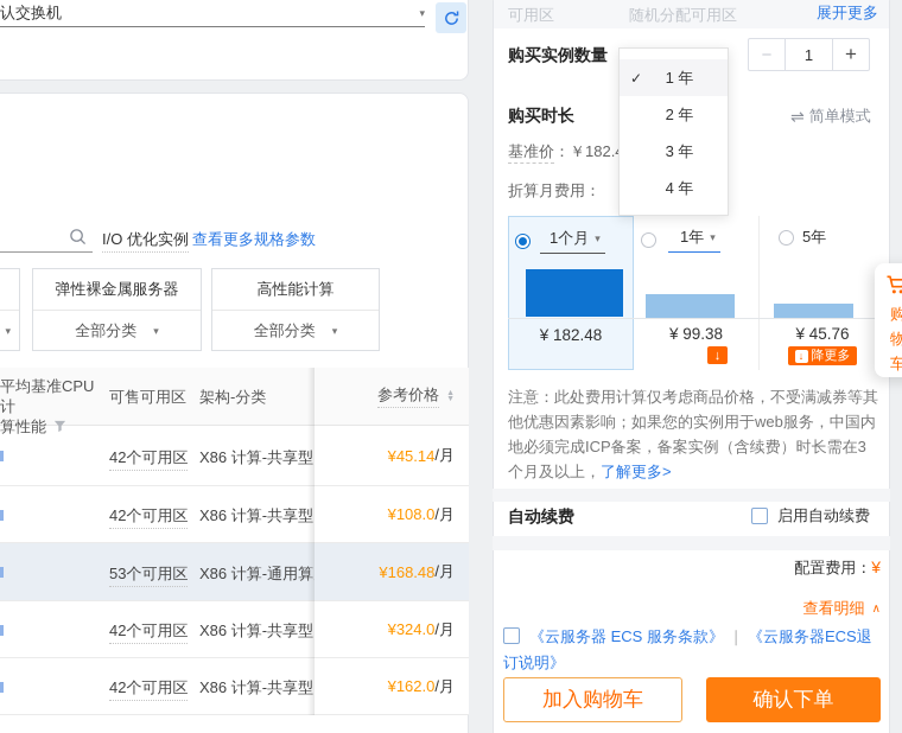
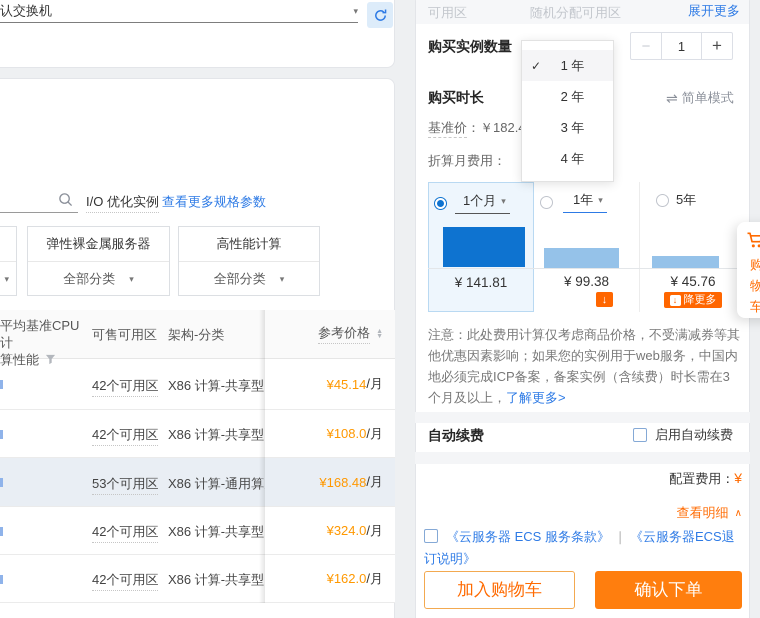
  认交换机
  ▾
  I/O 优化实例
  查看更多规格参数
  ▾
  弹性裸金属服务器
  全部分类
  ▾
  高性能计算
  全部分类
  ▾
  平均基准CPU计
  算性能
  可售可用区
  架构-分类
  42个可用区
  X86 计算-共享型
  42个可用区
  X86 计算-共享型
  53个可用区
  X86 计算-通用算
  42个可用区
  X86 计算-共享型
  42个可用区
  X86 计算-共享型
  参考价格
  ¥
  45.14
  /月
  ¥
  108.0
  /月
  ¥
  168.48
  /月
  ¥
  324.0
  /月
  ¥
  162.0
  /月
  可用区
  随机分配可用区
  展开更多
  购买实例数量
  −
  1
  +
  购买时长
  ⇌
  简单模式
  基准价：￥182.
  折算月费用：
  1个月
  ▾
- ¥ 182.48
+ ¥ 141.81
  1年
  ▾
  ¥ 99.38
  ↓
  5年
  ¥ 45.76
  ↓
  降更多
  注意：此处费用计算仅考虑商品价格，不受满减券等其他优惠因素影响；如果您的实例用于web服务，中国内地必须完成ICP备案，备案实例（含续费）时长需在3个月及以上，了解更多>
  自动续费
  启用自动续费
  配置费用：
  ¥
  查看明细
  ∧
  《云服务器 ECS 服务条款》 ｜ 《云服务器ECS退订说明》
  加入购物车
  确认下单
  ✓
  1 年
  2 年
  3 年
  4 年
  购物车
